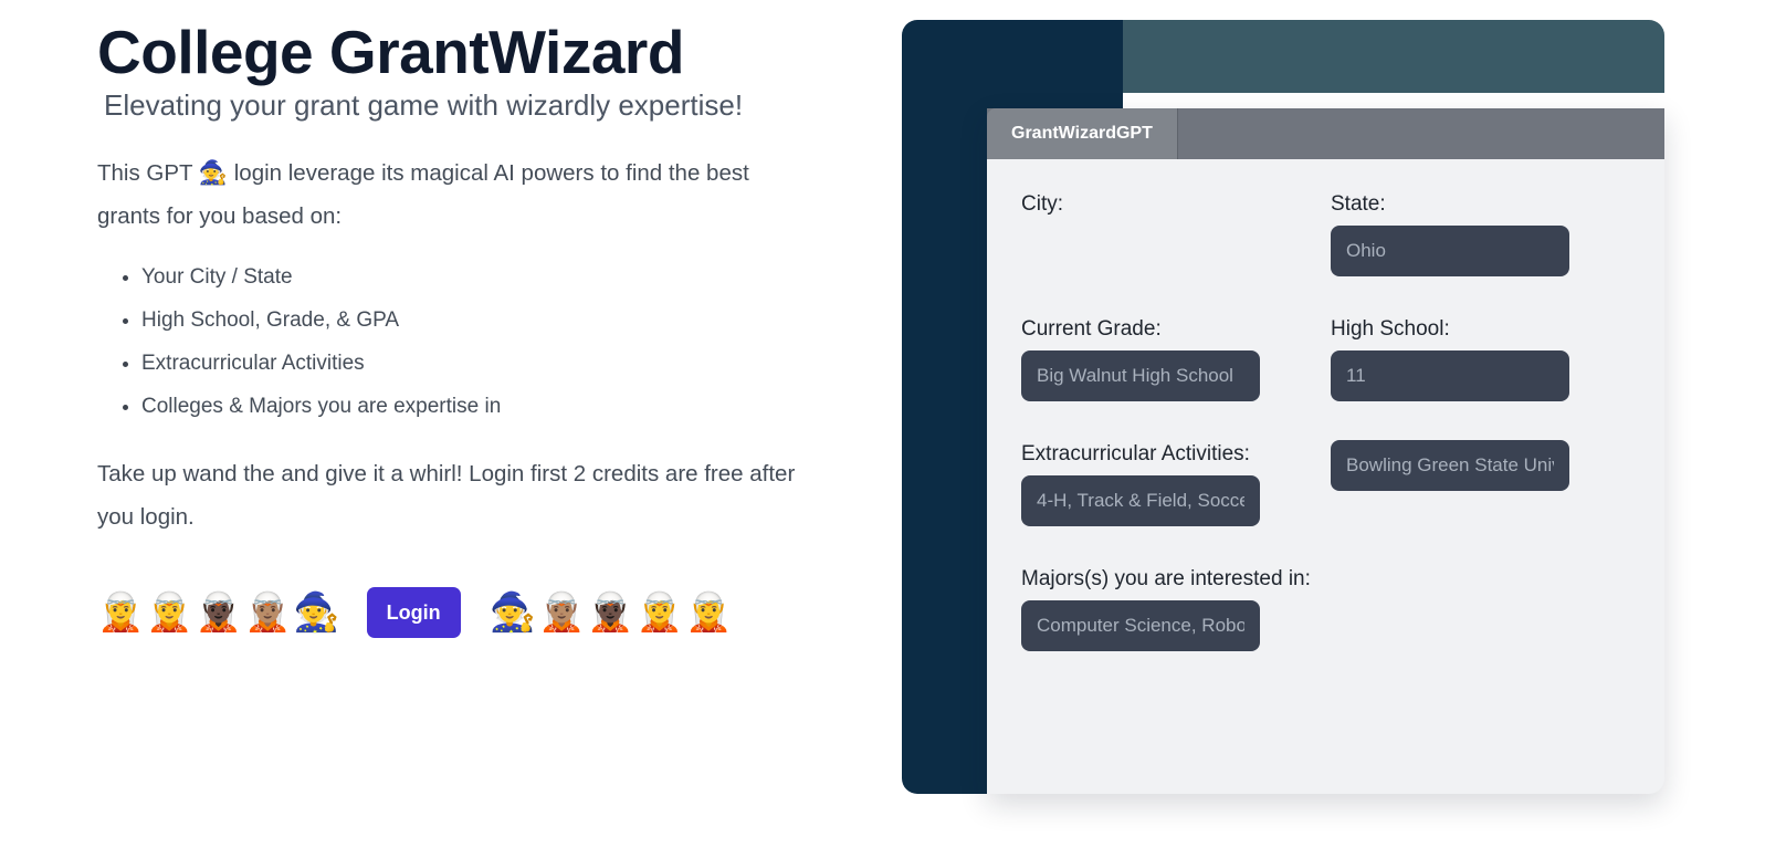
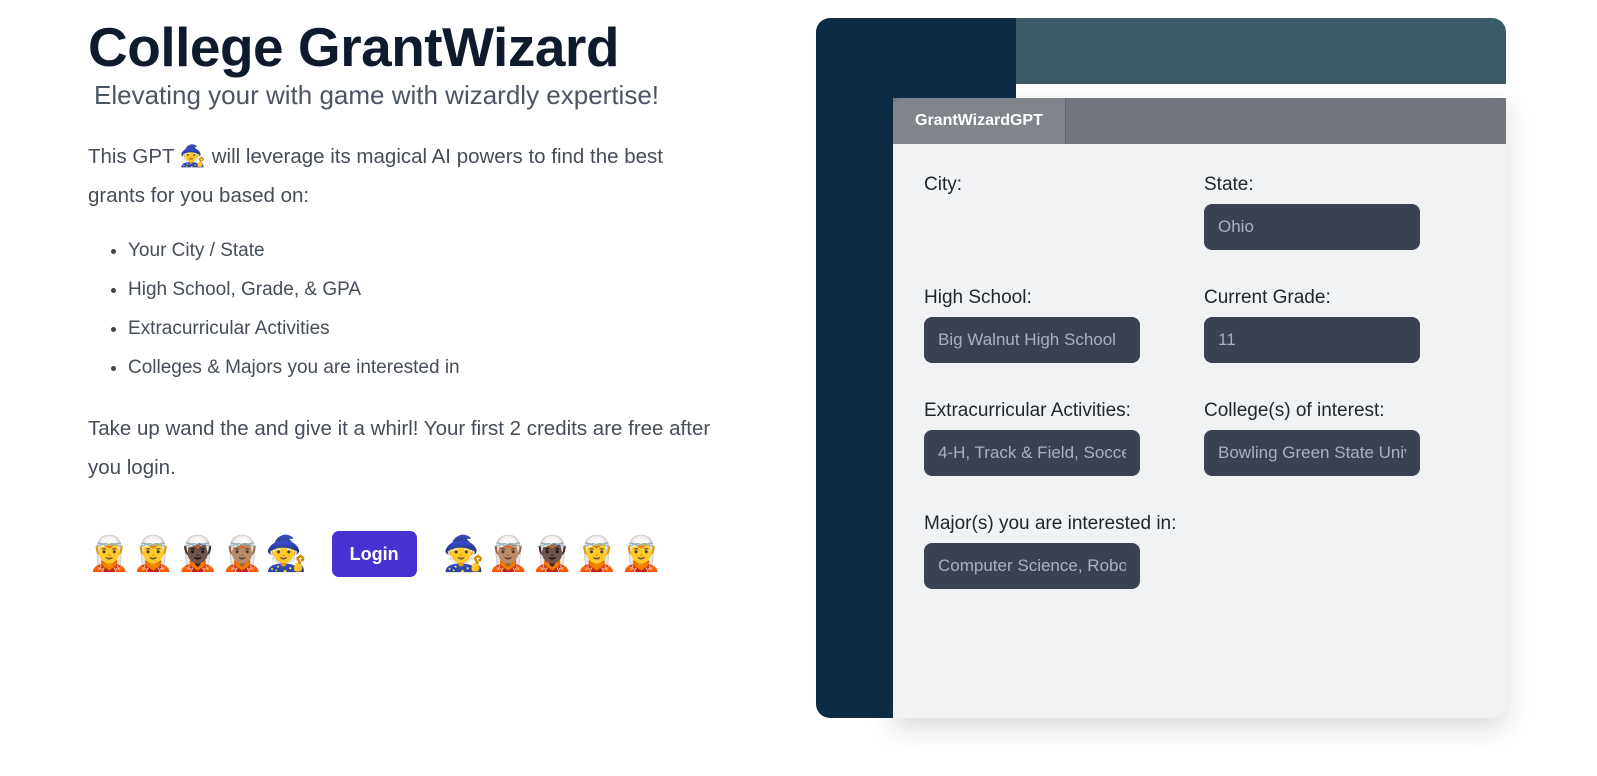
  College GrantWizard
- Elevating your grant game with wizardly expertise!
+ Elevating your with game with wizardly expertise!
- This GPT 🧙 login leverage its magical AI powers to find the best grants for you based on:
+ This GPT 🧙 will leverage its magical AI powers to find the best grants for you based on:
  Your City / State
  High School, Grade, & GPA
  Extracurricular Activities
- Colleges & Majors you are expertise in
+ Colleges & Majors you are interested in
- Take up wand the and give it a whirl! Login first 2 credits are free after you login.
+ Take up wand the and give it a whirl! Your first 2 credits are free after you login.
  🧝🧝🧝🏿🧝🏽🧙
  Login
  🧙🧝🏽🧝🏿🧝🧝
  GrantWizardGPT
  City:
  State:
  Ohio
- Current Grade:
+ High School:
  Big Walnut High School
- High School:
+ Current Grade:
  11
  Extracurricular Activities:
  4-H, Track & Field, Socc
+ College(s) of interest:
  Bowling Green State Uni
- Majors(s) you are interested in:
+ Major(s) you are interested in:
  Computer Science, Robo
